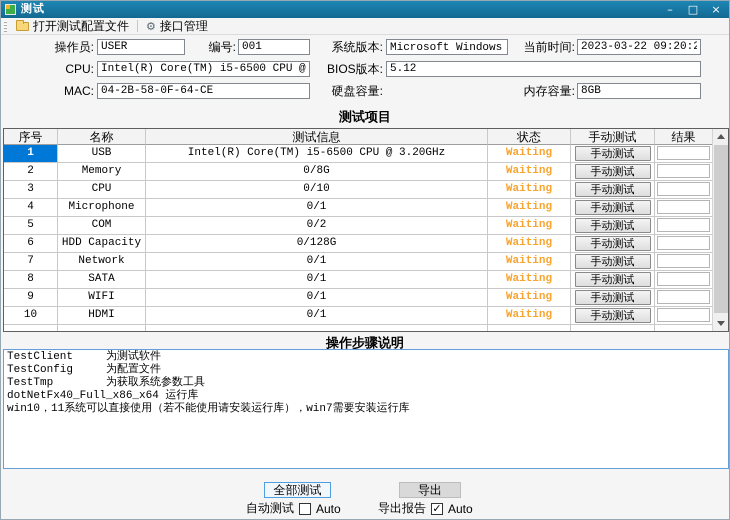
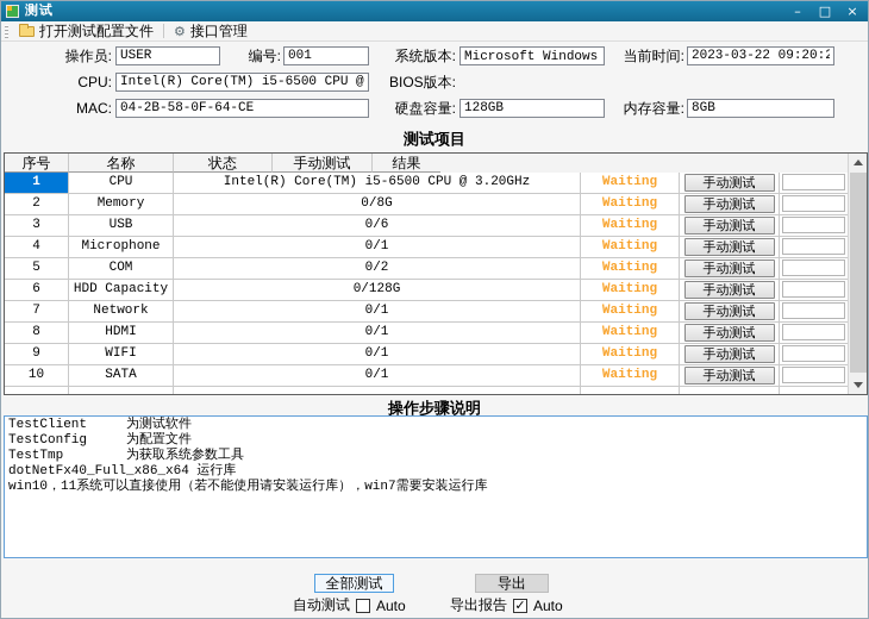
  测试
  –
  □
  ×
  打开测试配置文件
  ⚙
  接口管理
  操作员:
  USER
  编号:
  001
  系统版本:
  Microsoft Windows
  当前时间:
  2023-03-22 09:20:2
  CPU:
  Intel(R) Core(TM) i5-6500 CPU @
  BIOS版本:
- 5.12
  MAC:
  04-2B-58-0F-64-CE
  硬盘容量:
+ 128GB
  内存容量:
  8GB
  测试项目
  序号
  名称
- 测试信息
  状态
  手动测试
  结果
  1
- USB
+ CPU
  Intel(R) Core(TM) i5-6500 CPU @ 3.20GHz
  Waiting
  手动测试
  2
  Memory
  0/8G
  Waiting
  手动测试
  3
- CPU
+ USB
- 0/10
+ 0/6
  Waiting
  手动测试
  4
  Microphone
  0/1
  Waiting
  手动测试
  5
  COM
  0/2
  Waiting
  手动测试
  6
  HDD Capacity
  0/128G
  Waiting
  手动测试
  7
  Network
  0/1
  Waiting
  手动测试
  8
- SATA
+ HDMI
  0/1
  Waiting
  手动测试
  9
  WIFI
  0/1
  Waiting
  手动测试
  10
- HDMI
+ SATA
  0/1
  Waiting
  手动测试
  操作步骤说明
  TestClient 为测试软件
  TestConfig 为配置文件
  TestTmp 为获取系统参数工具
  dotNetFx40_Full_x86_x64 运行库
  win10，11系统可以直接使用（若不能使用请安装运行库），win7需要安装运行库
  全部测试
  导出
  自动测试
  Auto
  导出报告
  ✓
  Auto
